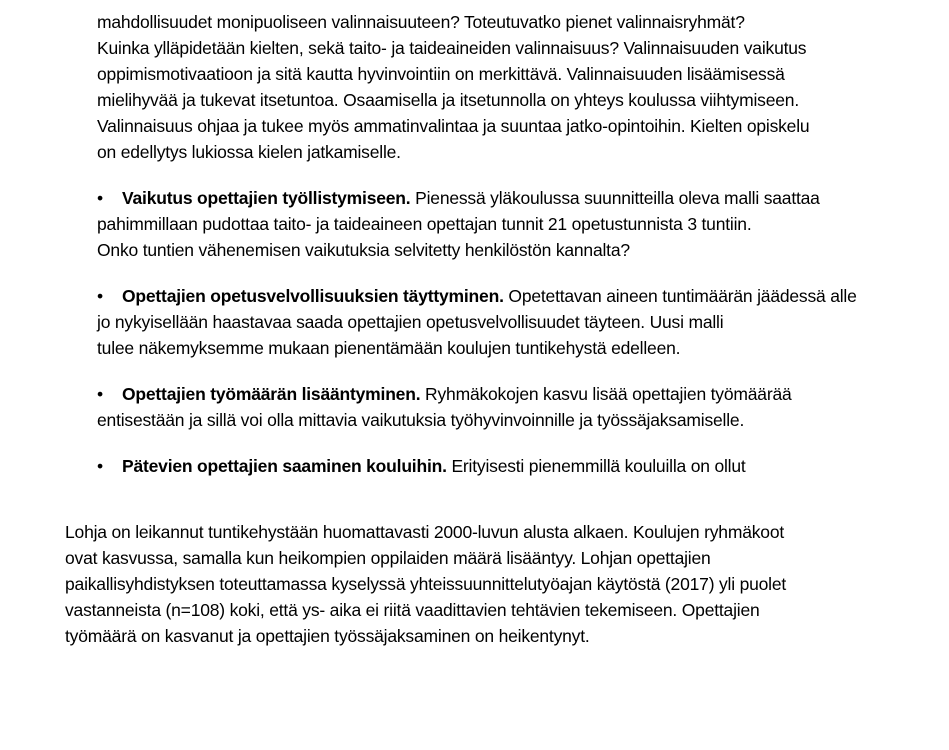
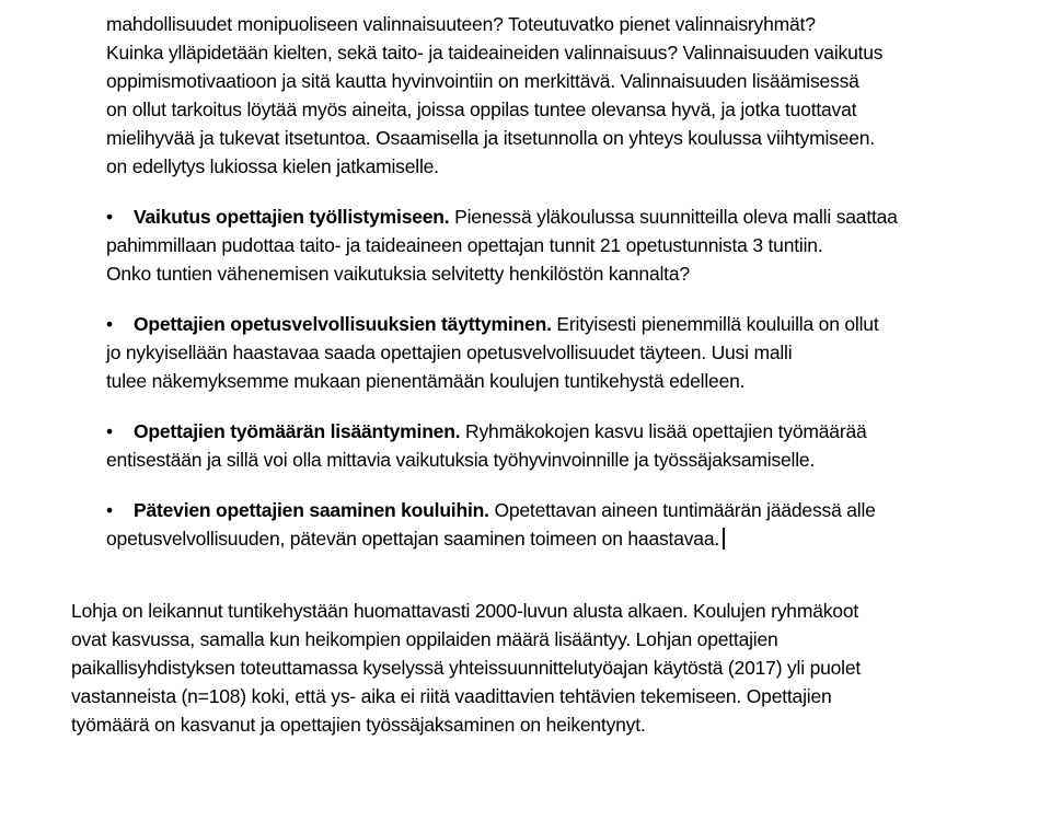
  mahdollisuudet monipuoliseen valinnaisuuteen? Toteutuvatko pienet valinnaisryhmät?
  Kuinka ylläpidetään kielten, sekä taito- ja taideaineiden valinnaisuus? Valinnaisuuden vaikutus
  oppimismotivaatioon ja sitä kautta hyvinvointiin on merkittävä. Valinnaisuuden lisäämisessä
+ on ollut tarkoitus löytää myös aineita, joissa oppilas tuntee olevansa hyvä, ja jotka tuottavat
  mielihyvää ja tukevat itsetuntoa. Osaamisella ja itsetunnolla on yhteys koulussa viihtymiseen.
- Valinnaisuus ohjaa ja tukee myös ammatinvalintaa ja suuntaa jatko-opintoihin. Kielten opiskelu
  on edellytys lukiossa kielen jatkamiselle.
  • Vaikutus opettajien työllistymiseen. Pienessä yläkoulussa suunnitteilla oleva malli saattaa
  pahimmillaan pudottaa taito- ja taideaineen opettajan tunnit 21 opetustunnista 3 tuntiin.
  Onko tuntien vähenemisen vaikutuksia selvitetty henkilöstön kannalta?
- • Opettajien opetusvelvollisuuksien täyttyminen. Opetettavan aineen tuntimäärän jäädessä alle
+ • Opettajien opetusvelvollisuuksien täyttyminen. Erityisesti pienemmillä kouluilla on ollut
  jo nykyisellään haastavaa saada opettajien opetusvelvollisuudet täyteen. Uusi malli
  tulee näkemyksemme mukaan pienentämään koulujen tuntikehystä edelleen.
  • Opettajien työmäärän lisääntyminen. Ryhmäkokojen kasvu lisää opettajien työmäärää
  entisestään ja sillä voi olla mittavia vaikutuksia työhyvinvoinnille ja työssäjaksamiselle.
- • Pätevien opettajien saaminen kouluihin. Erityisesti pienemmillä kouluilla on ollut
+ • Pätevien opettajien saaminen kouluihin. Opetettavan aineen tuntimäärän jäädessä alle
+ opetusvelvollisuuden, pätevän opettajan saaminen toimeen on haastavaa.
  Lohja on leikannut tuntikehystään huomattavasti 2000-luvun alusta alkaen. Koulujen ryhmäkoot
  ovat kasvussa, samalla kun heikompien oppilaiden määrä lisääntyy. Lohjan opettajien
  paikallisyhdistyksen toteuttamassa kyselyssä yhteissuunnittelutyöajan käytöstä (2017) yli puolet
  vastanneista (n=108) koki, että ys- aika ei riitä vaadittavien tehtävien tekemiseen. Opettajien
  työmäärä on kasvanut ja opettajien työssäjaksaminen on heikentynyt.
